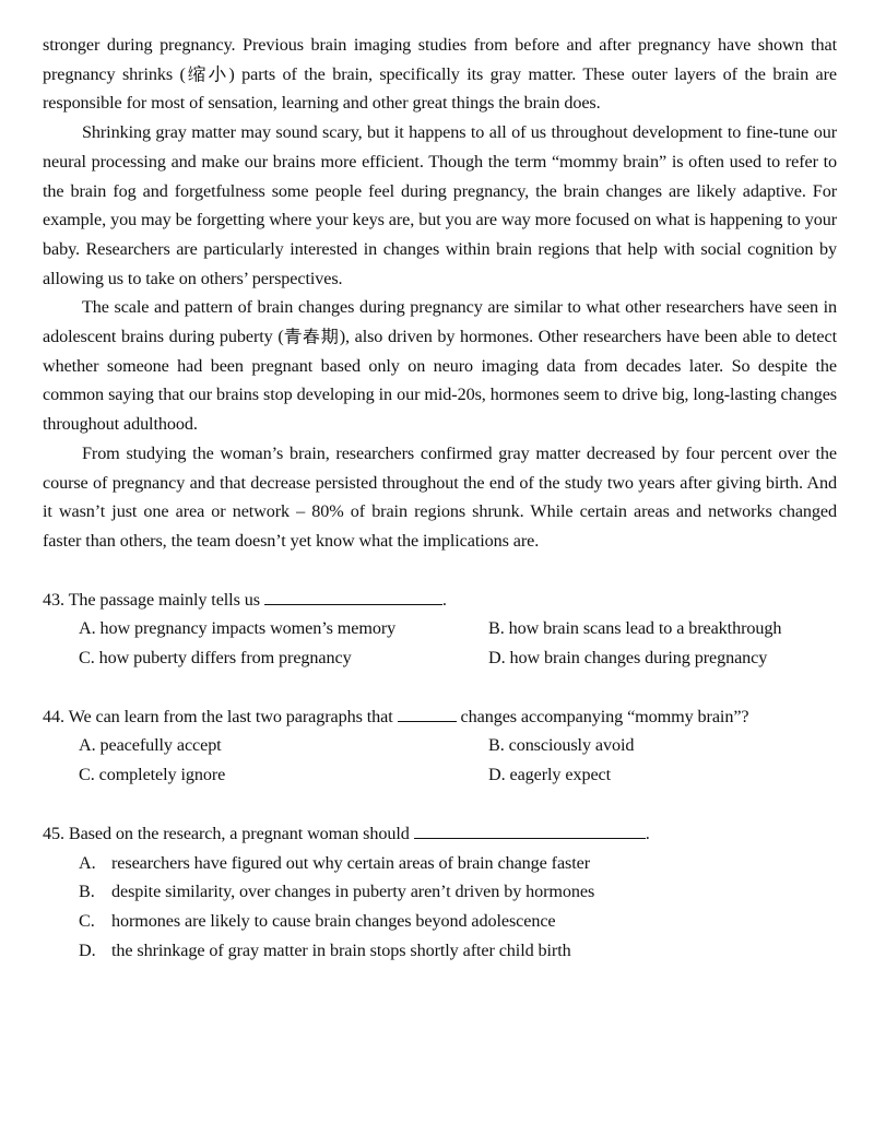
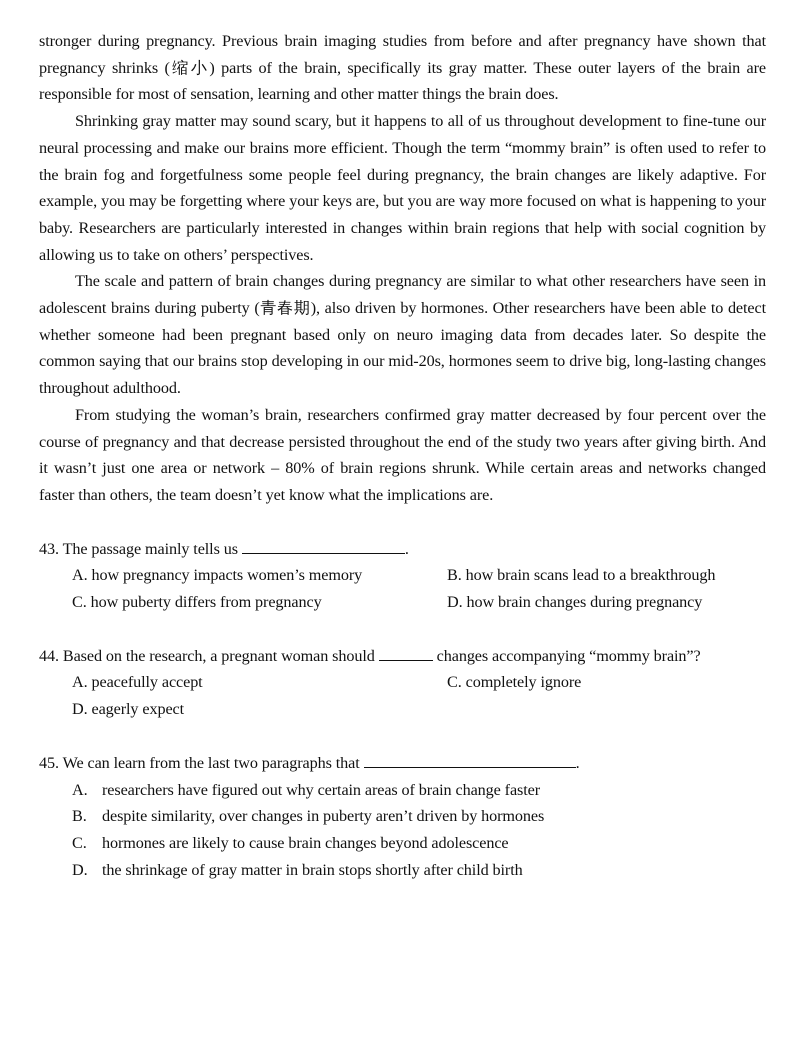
- stronger during pregnancy. Previous brain imaging studies from before and after pregnancy have shown that pregnancy shrinks (缩小) parts of the brain, specifically its gray matter. These outer layers of the brain are responsible for most of sensation, learning and other great things the brain does.
+ stronger during pregnancy. Previous brain imaging studies from before and after pregnancy have shown that pregnancy shrinks (缩小) parts of the brain, specifically its gray matter. These outer layers of the brain are responsible for most of sensation, learning and other matter things the brain does.
  Shrinking gray matter may sound scary, but it happens to all of us throughout development to fine-tune our neural processing and make our brains more efficient. Though the term “mommy brain” is often used to refer to the brain fog and forgetfulness some people feel during pregnancy, the brain changes are likely adaptive. For example, you may be forgetting where your keys are, but you are way more focused on what is happening to your baby. Researchers are particularly interested in changes within brain regions that help with social cognition by allowing us to take on others’ perspectives.
  The scale and pattern of brain changes during pregnancy are similar to what other researchers have seen in adolescent brains during puberty (青春期), also driven by hormones. Other researchers have been able to detect whether someone had been pregnant based only on neuro imaging data from decades later. So despite the common saying that our brains stop developing in our mid-20s, hormones seem to drive big, long-lasting changes throughout adulthood.
  From studying the woman’s brain, researchers confirmed gray matter decreased by four percent over the course of pregnancy and that decrease persisted throughout the end of the study two years after giving birth. And it wasn’t just one area or network – 80% of brain regions shrunk. While certain areas and networks changed faster than others, the team doesn’t yet know what the implications are.
  43. The passage mainly tells us .
  A. how pregnancy impacts women’s memory
  B. how brain scans lead to a breakthrough
  C. how puberty differs from pregnancy
  D. how brain changes during pregnancy
- 44. We can learn from the last two paragraphs that changes accompanying “mommy brain”?
+ 44. Based on the research, a pregnant woman should changes accompanying “mommy brain”?
  A. peacefully accept
- B. consciously avoid
  C. completely ignore
  D. eagerly expect
- 45. Based on the research, a pregnant woman should .
+ 45. We can learn from the last two paragraphs that .
  A.
  researchers have figured out why certain areas of brain change faster
  B.
  despite similarity, over changes in puberty aren’t driven by hormones
  C.
  hormones are likely to cause brain changes beyond adolescence
  D.
  the shrinkage of gray matter in brain stops shortly after child birth
